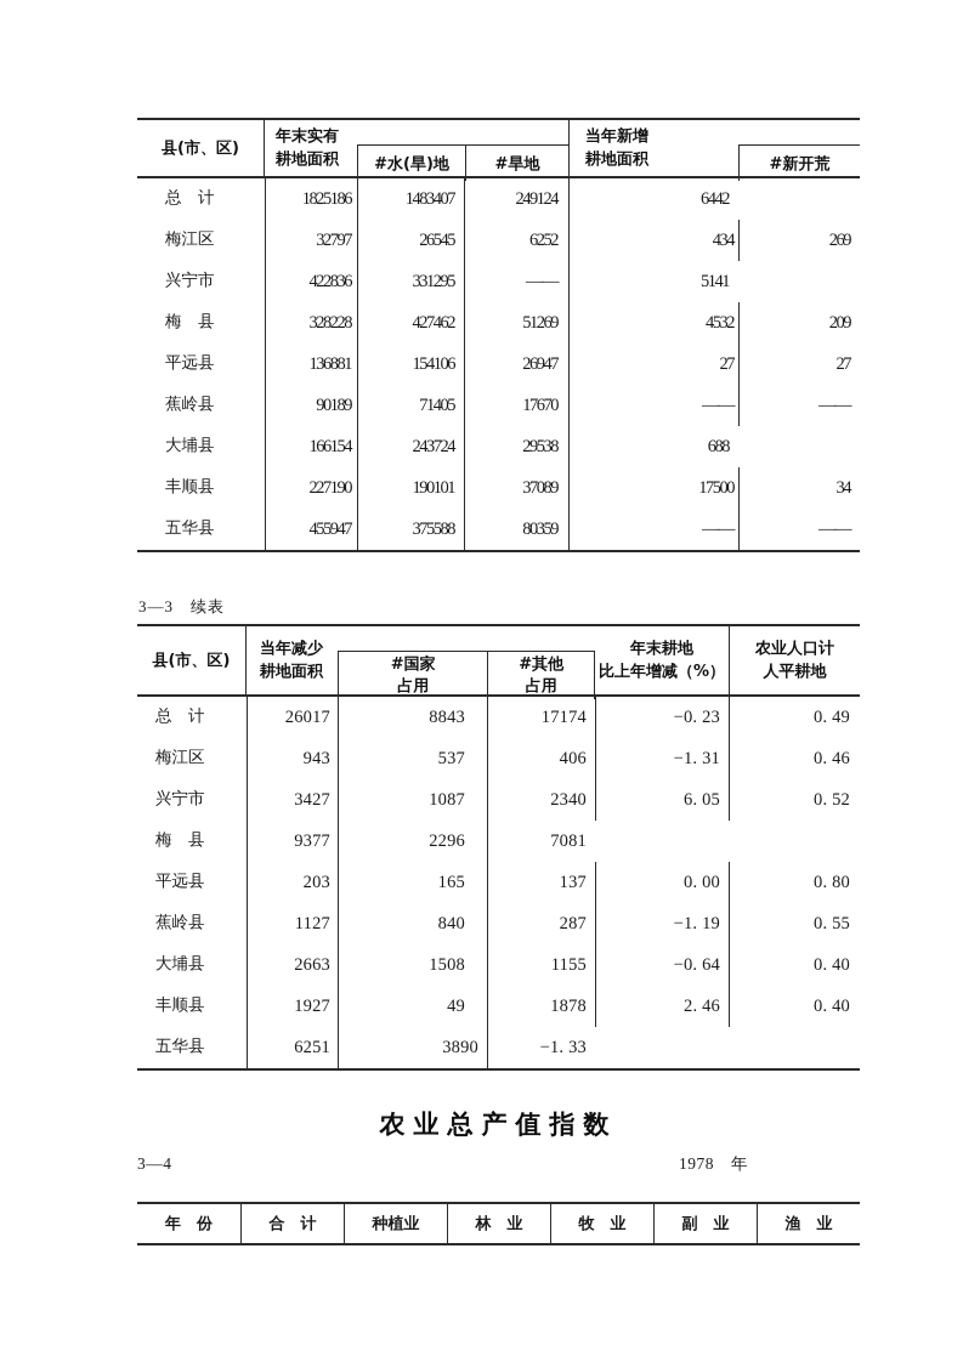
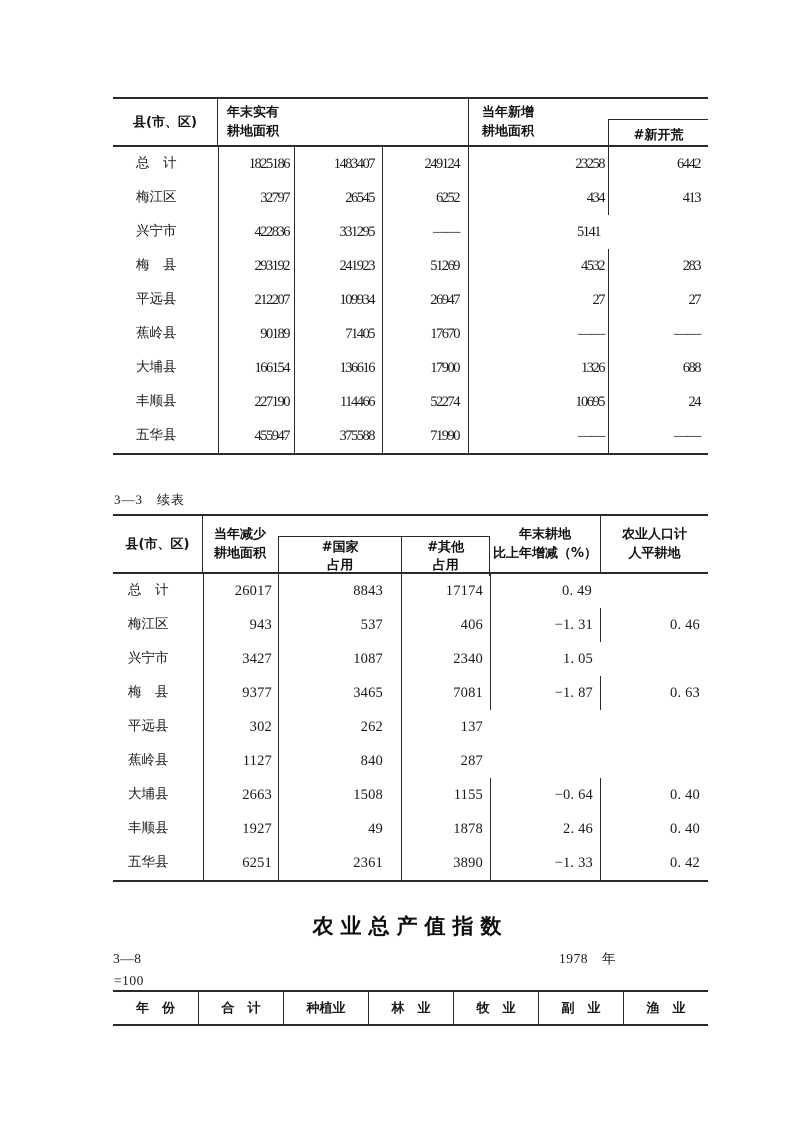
  县(市、区)
  年末实有
  耕地面积
- #水(旱)地
- #旱地
  当年新增
  耕地面积
  #新开荒
  总 计
  1825186
  1483407
  249124
+ 23258
  6442
  梅江区
  32797
  26545
  6252
  434
- 269
+ 413
  兴宁市
  422836
  331295
  ——
  5141
  梅 县
- 328228
+ 293192
- 427462
+ 241923
  51269
  4532
- 209
+ 283
  平远县
- 136881
+ 212207
- 154106
+ 109934
  26947
  27
  27
  蕉岭县
  90189
  71405
  17670
  ——
  ——
  大埔县
  166154
- 243724
+ 136616
- 29538
+ 17900
+ 1326
  688
  丰顺县
  227190
- 190101
+ 114466
- 37089
+ 52274
- 17500
+ 10695
- 34
+ 24
  五华县
  455947
  375588
- 80359
+ 71990
  ——
  ——
  3—3 续表
  县(市、区)
  当年减少
  耕地面积
  #国家
  占用
  #其他
  占用
  年末耕地
  比上年增减（%）
  农业人口计
  人平耕地
  总 计
  26017
  8843
  17174
- −0. 23
  0. 49
  梅江区
  943
  537
  406
  −1. 31
  0. 46
  兴宁市
  3427
  1087
  2340
- 6. 05
+ 1. 05
- 0. 52
  梅 县
  9377
- 2296
+ 3465
  7081
+ −1. 87
+ 0. 63
  平远县
- 203
+ 302
- 165
+ 262
  137
- 0. 00
- 0. 80
  蕉岭县
  1127
  840
  287
- −1. 19
- 0. 55
  大埔县
  2663
  1508
  1155
  −0. 64
  0. 40
  丰顺县
  1927
  49
  1878
  2. 46
  0. 40
  五华县
  6251
+ 2361
  3890
  −1. 33
+ 0. 42
  农业总产值指数
- 3—4
+ 3—8
  1978 年
+ =100
  年 份
  合 计
  种植业
  林 业
  牧 业
  副 业
  渔 业
